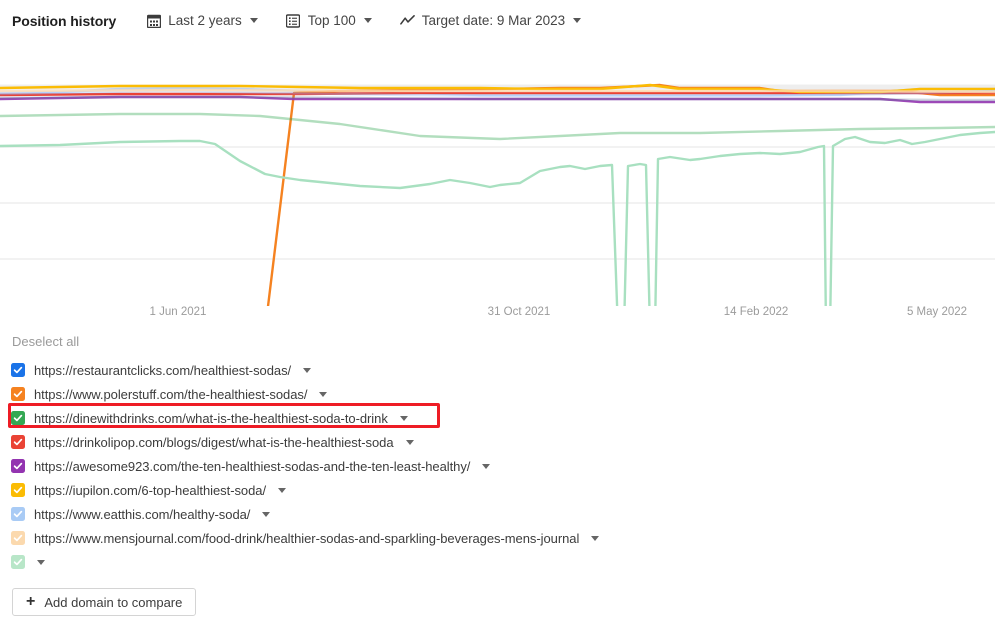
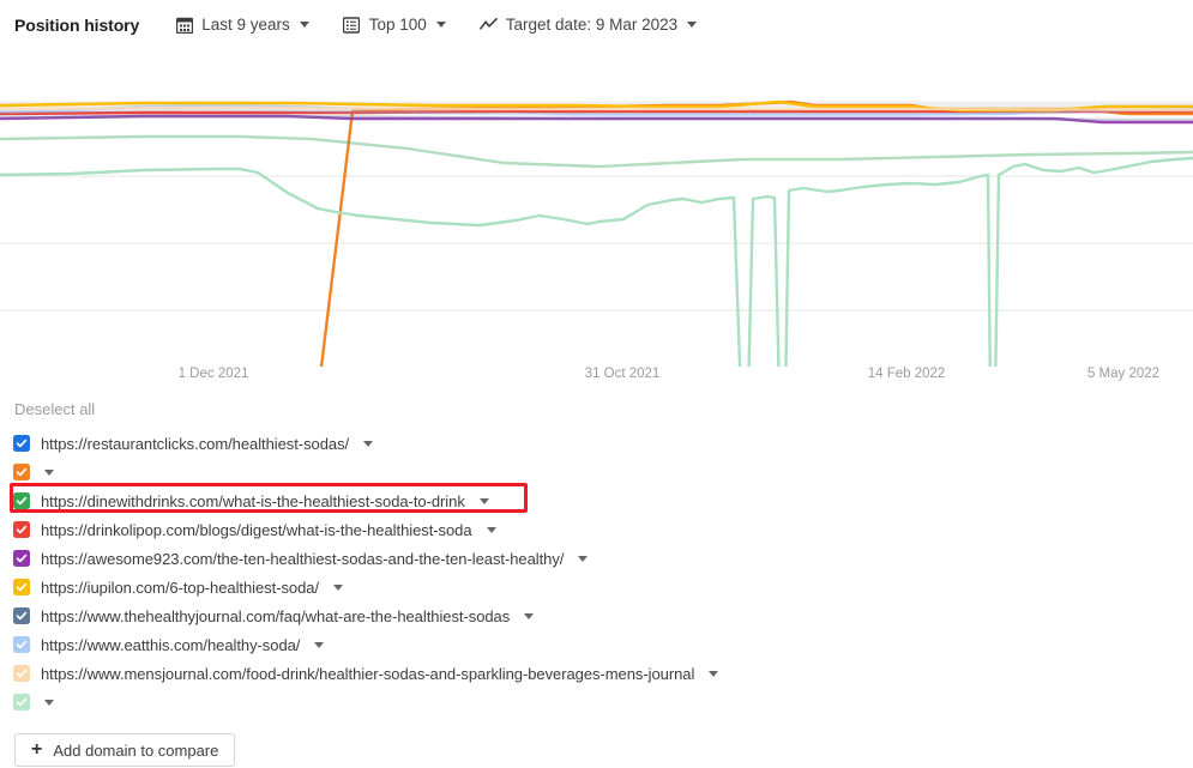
  Position history
- Last 2 years
+ Last 9 years
  Top 100
  Target date: 9 Mar 2023
- 1 Jun 2021
+ 1 Dec 2021
  31 Oct 2021
  14 Feb 2022
  5 May 2022
  Deselect all
  https://restaurantclicks.com/healthiest-sodas/
- https://www.polerstuff.com/the-healthiest-sodas/
  https://dinewithdrinks.com/what-is-the-healthiest-soda-to-drink
  https://drinkolipop.com/blogs/digest/what-is-the-healthiest-soda
  https://awesome923.com/the-ten-healthiest-sodas-and-the-ten-least-healthy/
  https://iupilon.com/6-top-healthiest-soda/
+ https://www.thehealthyjournal.com/faq/what-are-the-healthiest-sodas
  https://www.eatthis.com/healthy-soda/
  https://www.mensjournal.com/food-drink/healthier-sodas-and-sparkling-beverages-mens-journal
  +
  Add domain to compare
